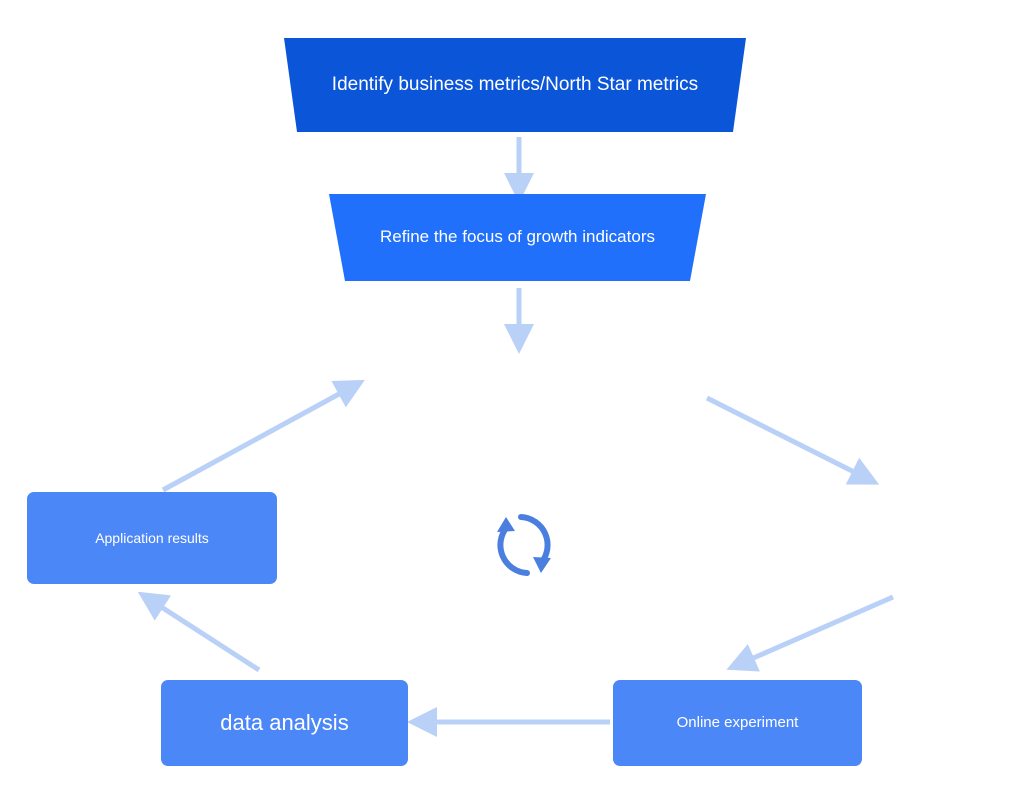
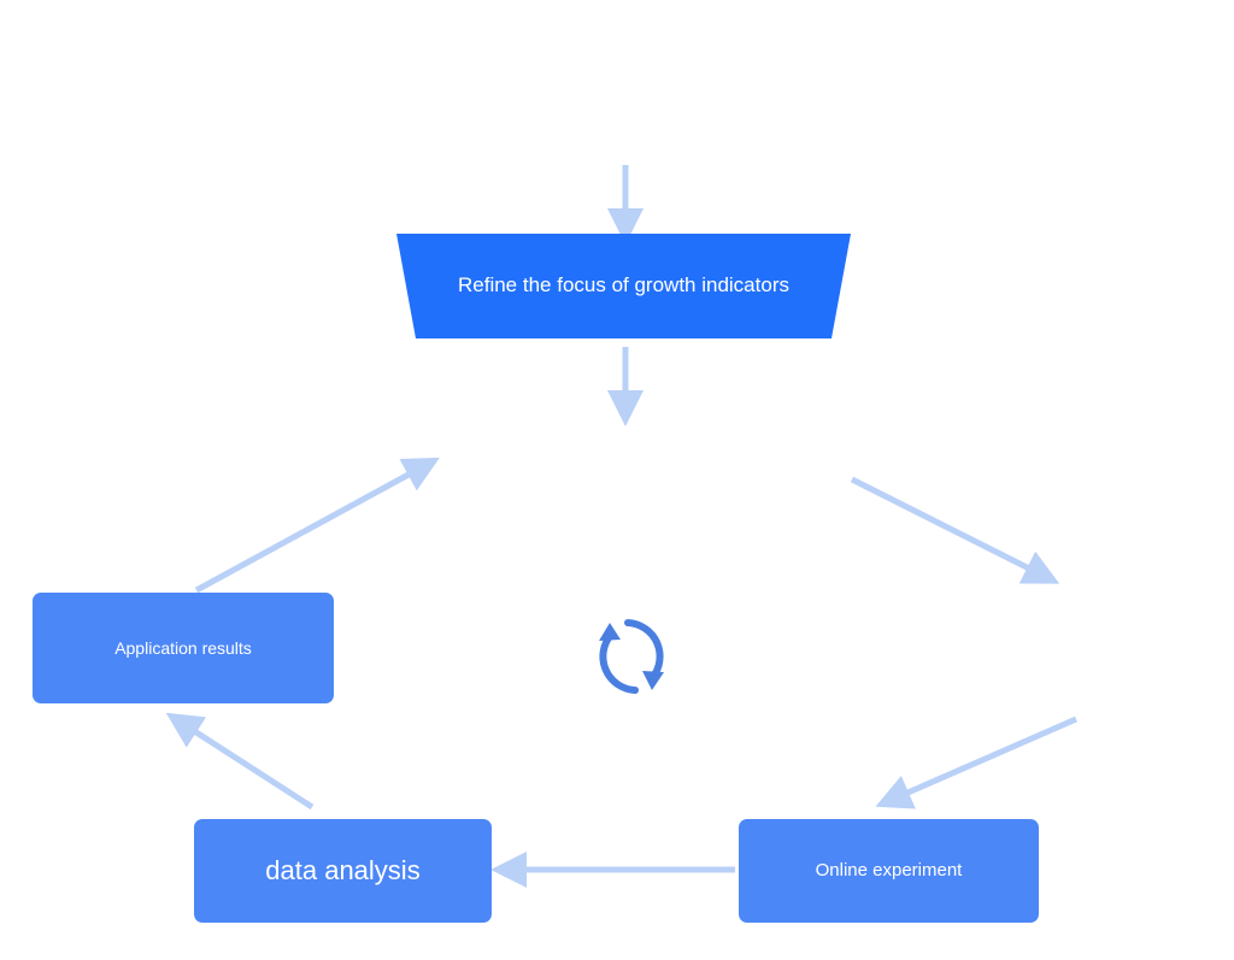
- Identify business metrics/North Star metrics
  Refine the focus of growth indicators
  Application results
  data analysis
  Online experiment
